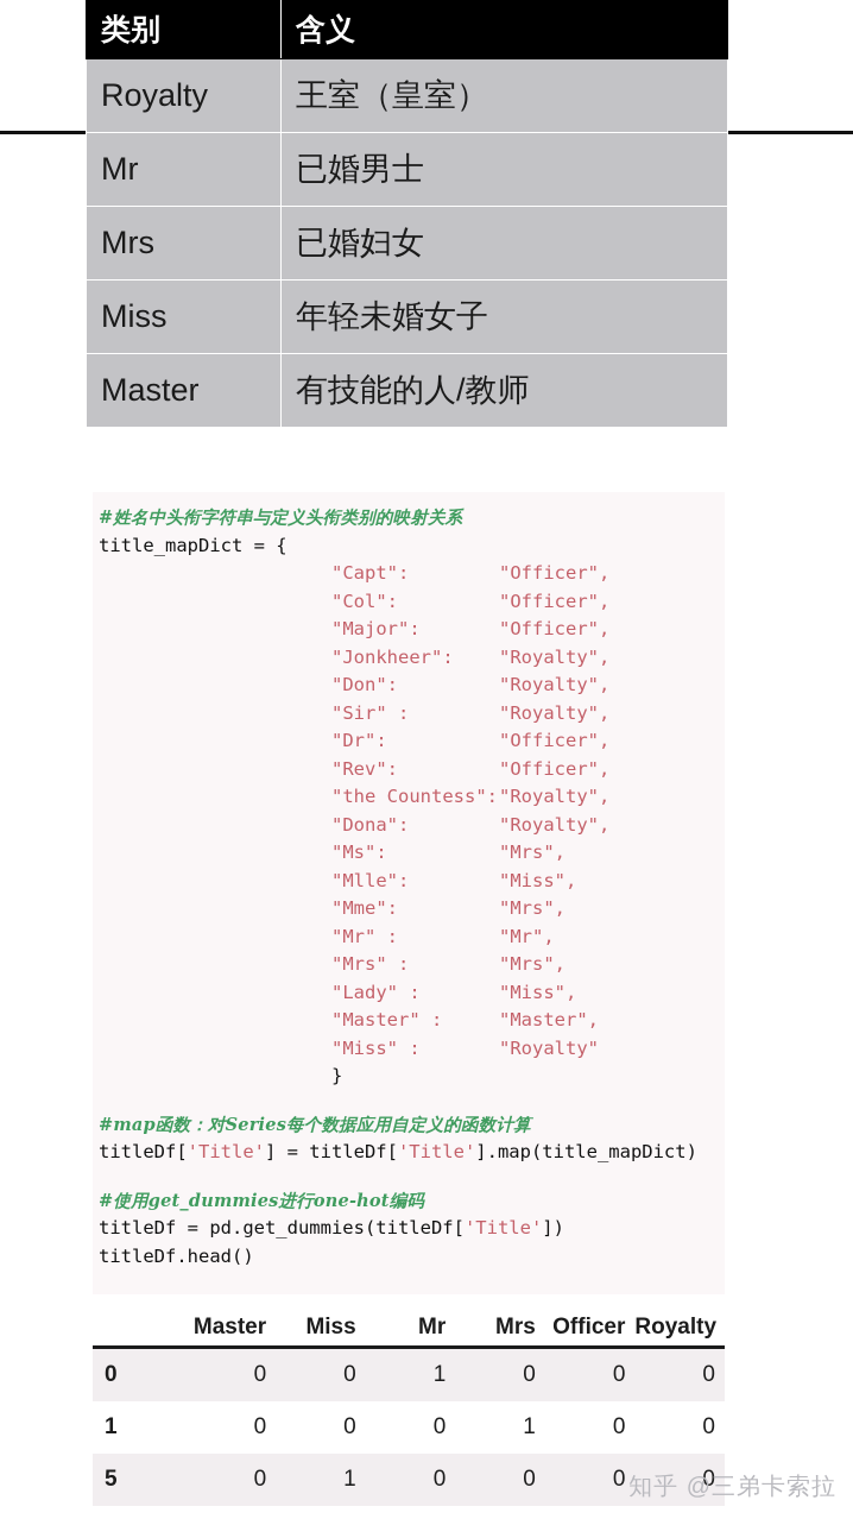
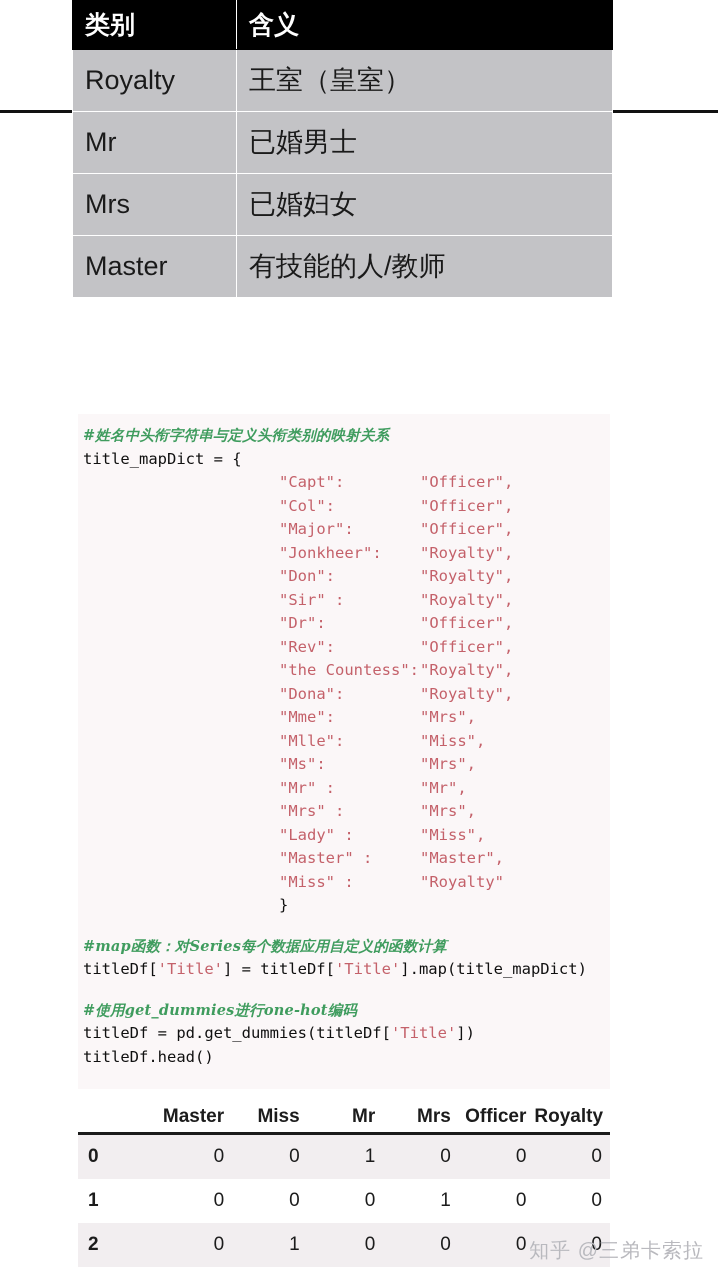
  类别	含义
  Royalty	王室（皇室）
  Mr	已婚男士
  Mrs	已婚妇女
- Miss	年轻未婚女子
  Master	有技能的人/教师
  #姓名中头衔字符串与定义头衔类别的映射关系
  title_mapDict = {
  "Capt": "Officer",
  "Col": "Officer",
  "Major": "Officer",
  "Jonkheer": "Royalty",
  "Don": "Royalty",
  "Sir" : "Royalty",
  "Dr": "Officer",
  "Rev": "Officer",
  "the Countess":"Royalty",
  "Dona": "Royalty",
- "Ms": "Mrs",
+ "Mme": "Mrs",
  "Mlle": "Miss",
- "Mme": "Mrs",
+ "Ms": "Mrs",
  "Mr" : "Mr",
  "Mrs" : "Mrs",
  "Lady" : "Miss",
  "Master" : "Master",
  "Miss" : "Royalty"
  }
  #map函数：对Series每个数据应用自定义的函数计算
  titleDf['Title'] = titleDf['Title'].map(title_mapDict)
  #使用get_dummies进行one-hot编码
  titleDf = pd.get_dummies(titleDf['Title'])
  titleDf.head()
  	Master	Miss	Mr	Mrs	Officer	Royalty
  0	0	0	1	0	0	0
  1	0	0	0	1	0	0
- 5	0	1	0	0	0	0
+ 2	0	1	0	0	0	0
  知乎 @三弟卡索拉
